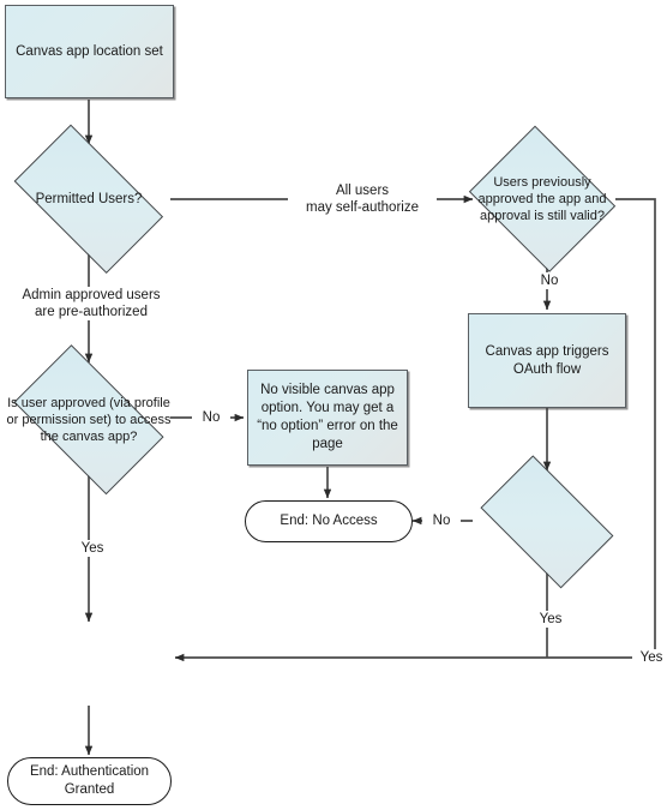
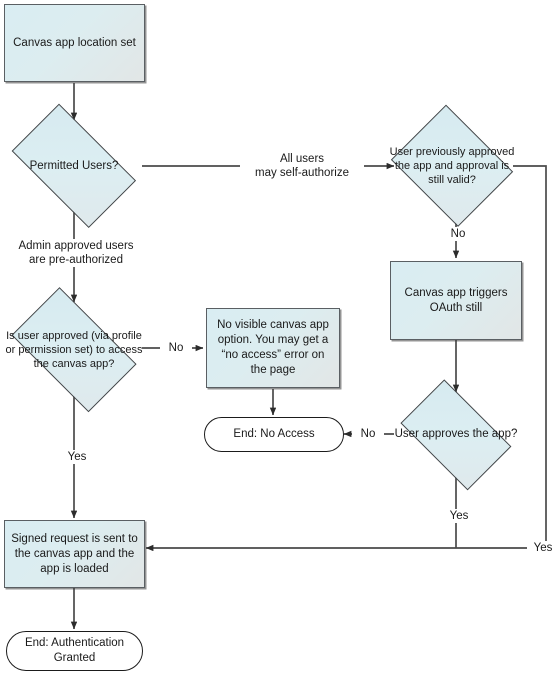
  Canvas app location set
  Permitted Users?
- Users previously approved the app and approval is still valid?
+ User previously approved the app and approval is still valid?
- Canvas app triggers OAuth flow
+ Canvas app triggers OAuth still
  Is user approved (via profile or permission set) to access the canvas app?
- No visible canvas app option. You may get a “no option” error on the page
+ No visible canvas app option. You may get a “no access” error on the page
  End: No Access
+ User approves the app?
+ Signed request is sent to the canvas app and the app is loaded
  End: Authentication Granted
  All users
  may self-authorize
  Admin approved users
  are pre-authorized
  No
  Yes
  No
  Yes
  No
  Yes
